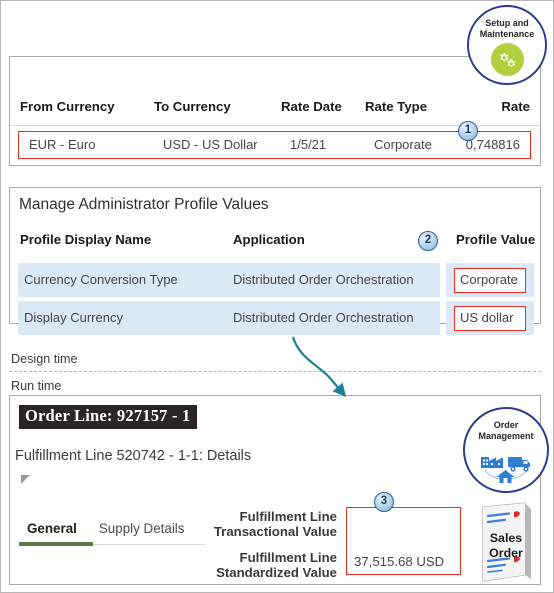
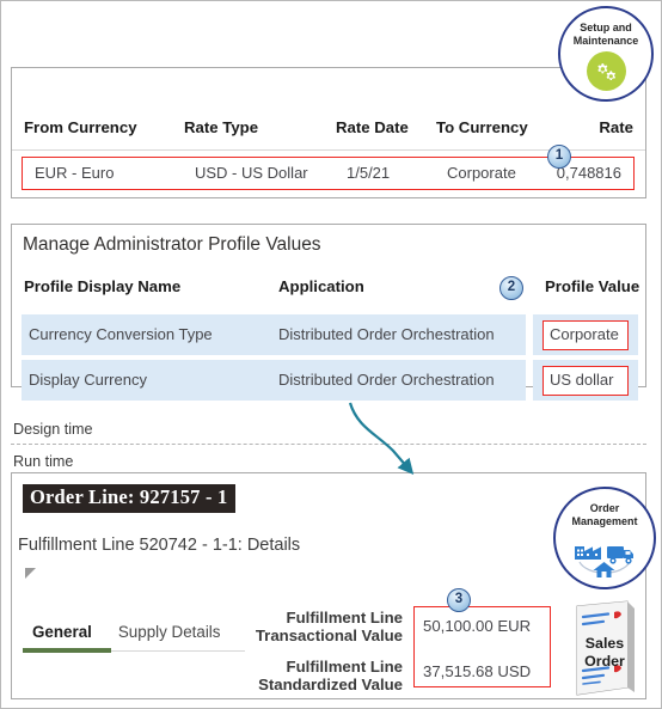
  From Currency
- To Currency
+ Rate Type
  Rate Date
- Rate Type
+ To Currency
  Rate
  EUR - Euro
  USD - US Dollar
  1/5/21
  Corporate
  0,748816
  Manage Administrator Profile Values
  Profile Display Name
  Application
  Profile Value
  Currency Conversion Type
  Distributed Order Orchestration
  Corporate
  Display Currency
  Distributed Order Orchestration
  US dollar
  Design time
  Run time
  Order Line: 927157 - 1
  Fulfillment Line 520742 - 1-1: Details
  General
  Supply Details
  Fulfillment Line
  Transactional Value
  Fulfillment Line
  Standardized Value
+ 50,100.00 EUR
  37,515.68 USD
  1
  2
  3
  Setup and
  Maintenance
  Order
  Management
  Sales
  Order
